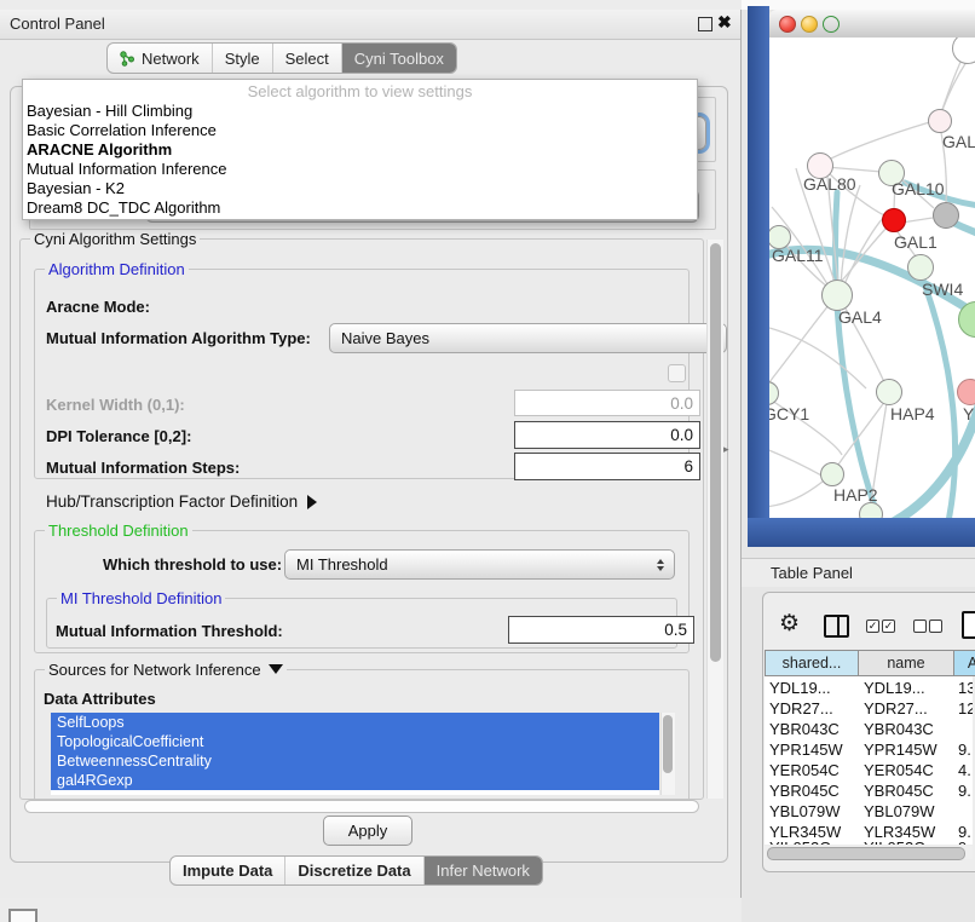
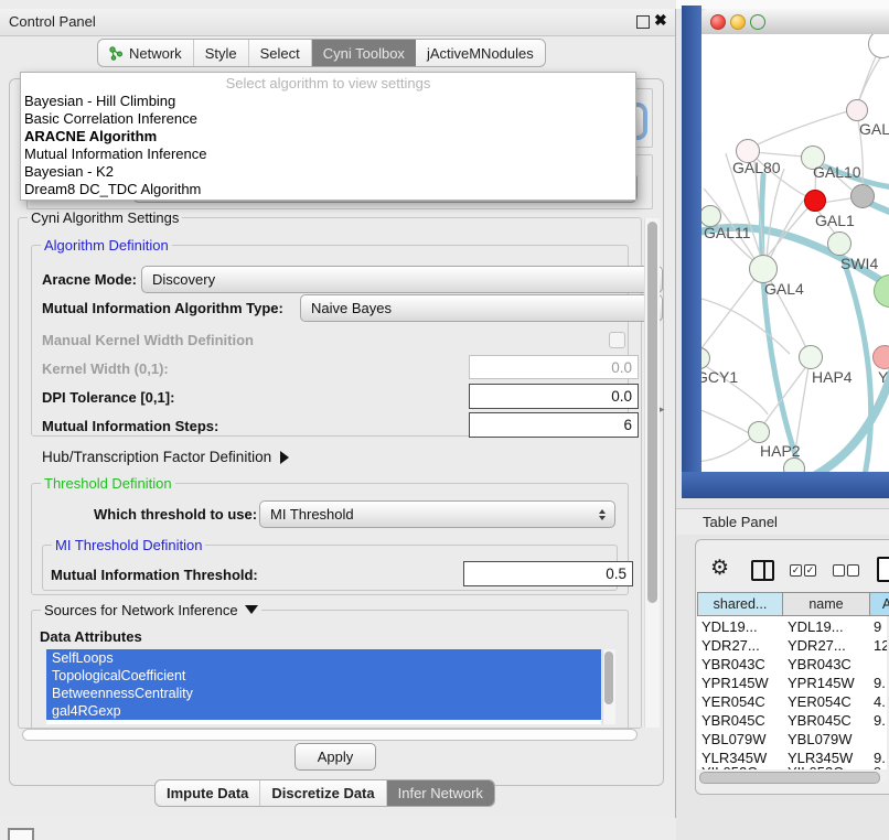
  Control Panel
  ✖
  Network
  Style
  Select
  Cyni Toolbox
+ jActiveMNodules
  Select algorithm to view settings
  Bayesian - Hill Climbing
  Basic Correlation Inference
  ARACNE Algorithm
  Mutual Information Inference
  Bayesian - K2
  Dream8 DC_TDC Algorithm
  Cyni Algorithm Settings
  Algorithm Definition
  Aracne Mode:
+ Discovery
  Mutual Information Algorithm Type:
  Naive Bayes
+ Manual Kernel Width Definition
  Kernel Width (0,1):
  0.0
- DPI Tolerance [0,2]:
+ DPI Tolerance [0,1]:
  0.0
  Mutual Information Steps:
  6
  Hub/Transcription Factor Definition
  Threshold Definition
  Which threshold to use:
  MI Threshold
  MI Threshold Definition
  Mutual Information Threshold:
  0.5
  Sources for Network Inference
  Data Attributes
  SelfLoops
  TopologicalCoefficient
  BetweennessCentrality
  gal4RGexp
  Apply
  Impute Data
  Discretize Data
  Infer Network
  ▸
  GAL
  GAL80
  GAL10
  GAL1
  GAL11
  SWI4
  GAL4
  GCY1
  HAP4
  Y
  HAP2
  Table Panel
  ⚙
  ✓
  ✓
  shared...
  name
  A
  YDL19...
  YDL19...
- 13
+ 9
  YDR27...
  YDR27...
  12
  YBR043C
  YBR043C
  YPR145W
  YPR145W
  9.
  YER054C
  YER054C
  4.
  YBR045C
  YBR045C
  9.
  YBL079W
  YBL079W
  YLR345W
  YLR345W
  9.
